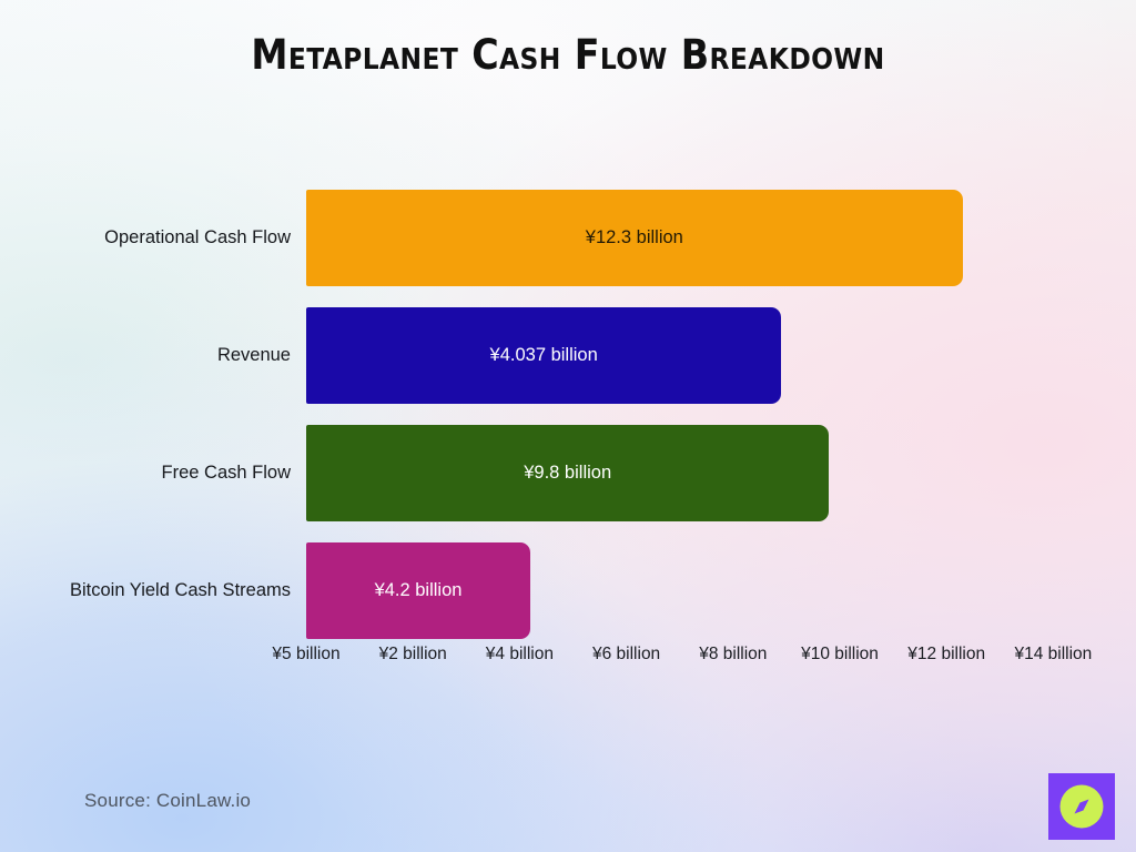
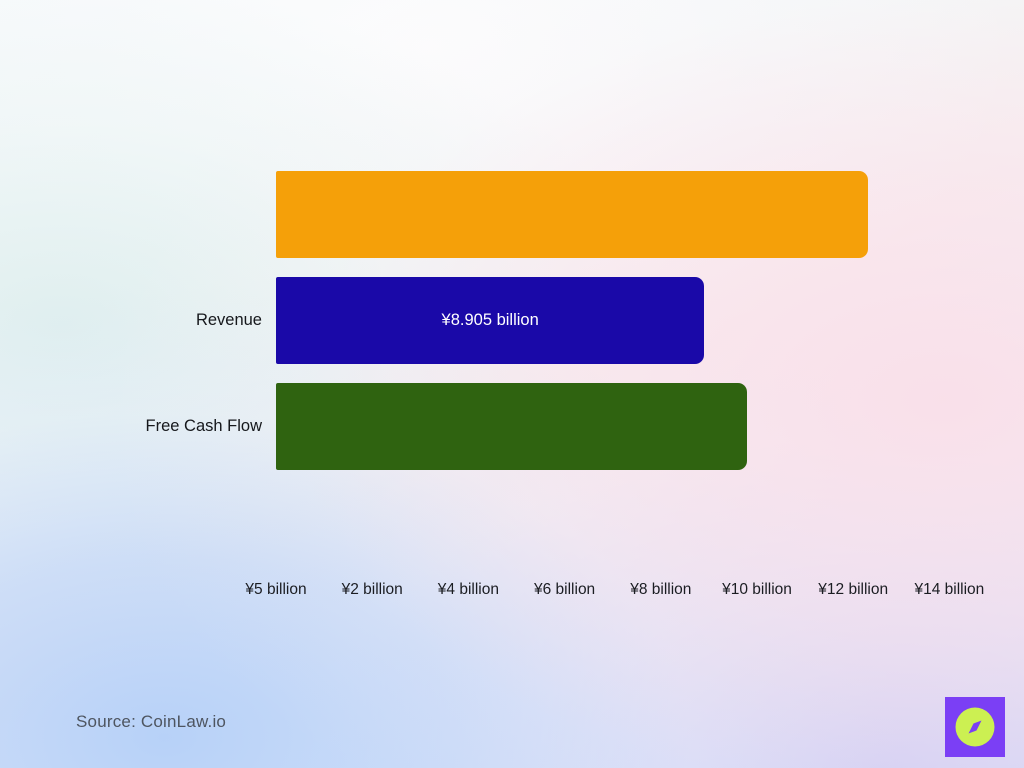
- Metaplanet Cash Flow Breakdown
- Operational Cash Flow
- ¥12.3 billion
  Revenue
- ¥4.037 billion
+ ¥8.905 billion
  Free Cash Flow
- ¥9.8 billion
- Bitcoin Yield Cash Streams
- ¥4.2 billion
  ¥5 billion
  ¥2 billion
  ¥4 billion
  ¥6 billion
  ¥8 billion
  ¥10 billion
  ¥12 billion
  ¥14 billion
  Source: CoinLaw.io
